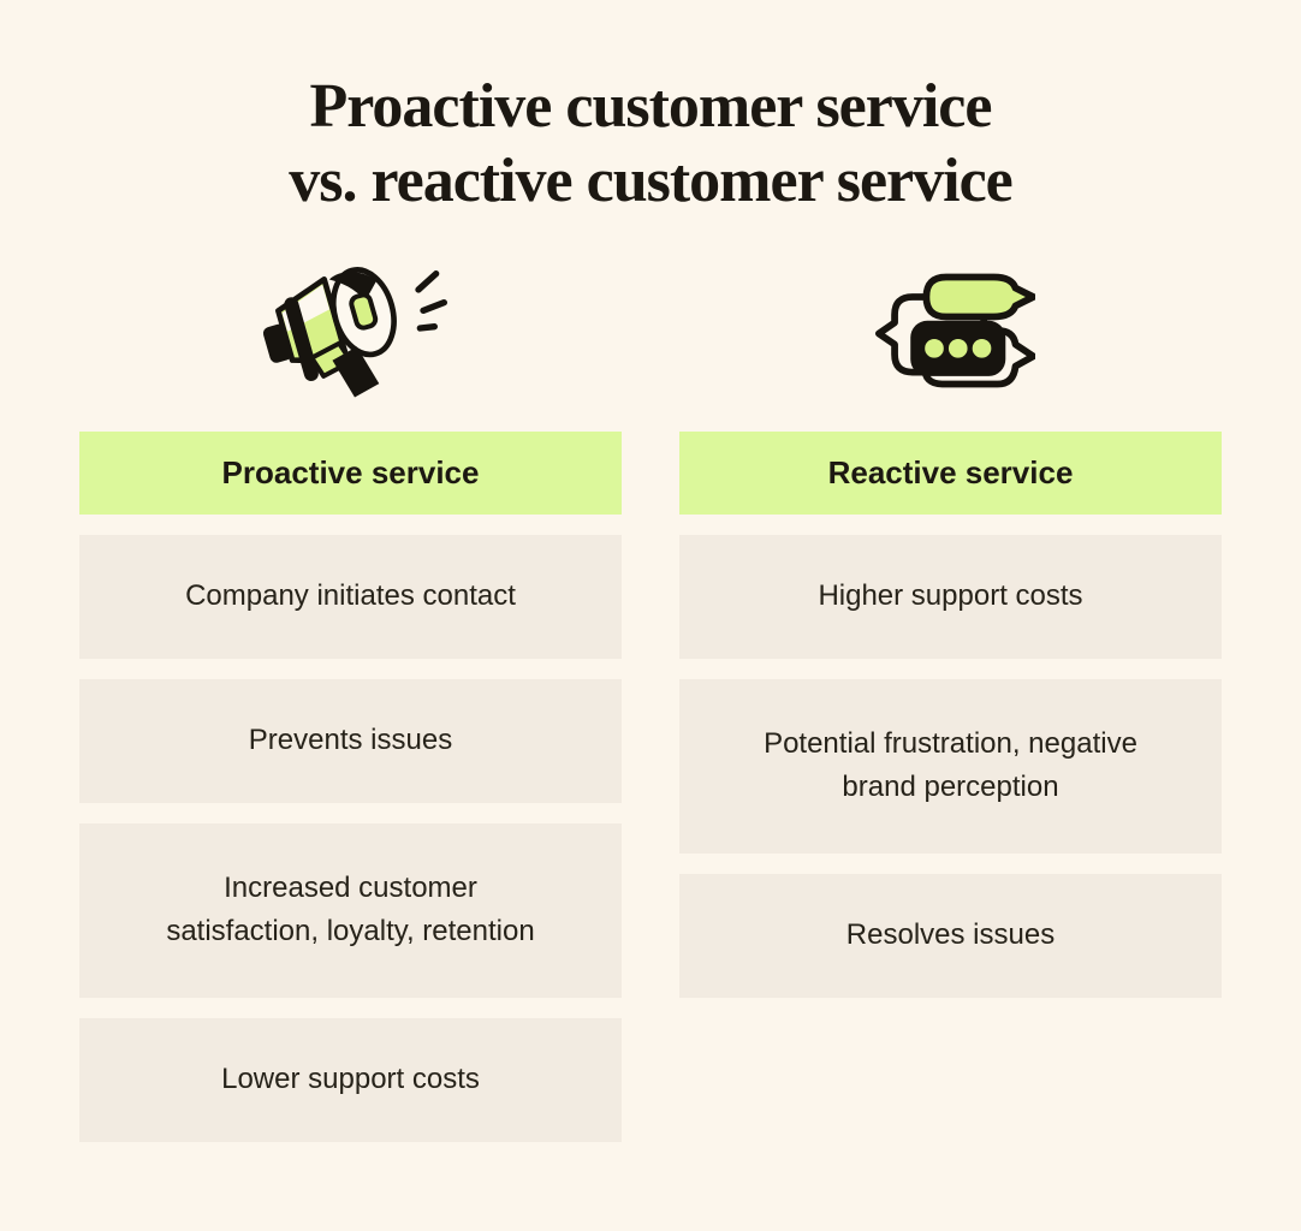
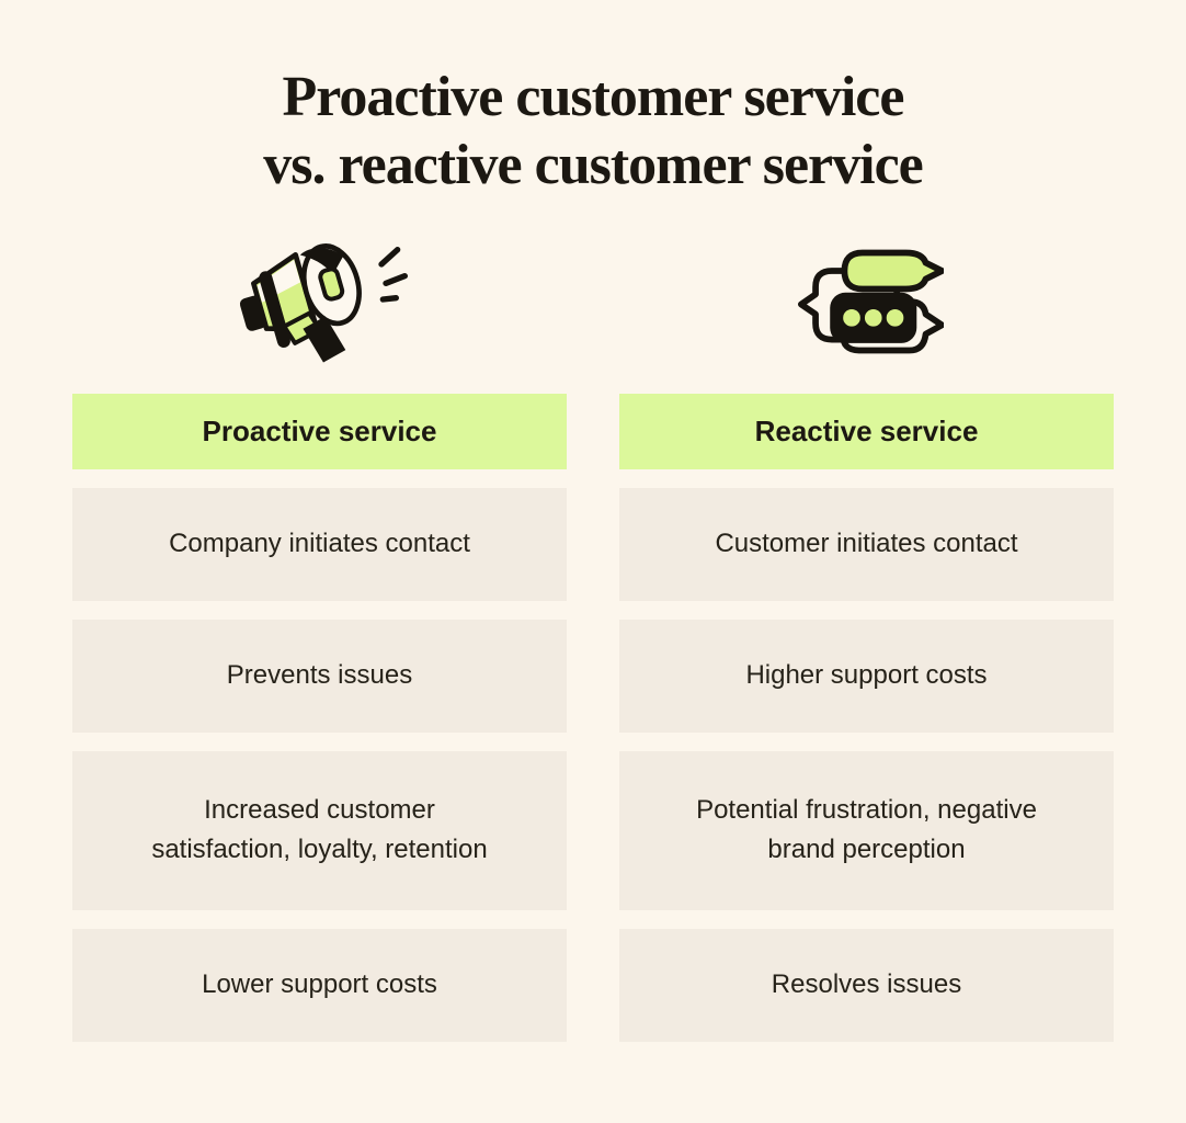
  Proactive customer service
  vs. reactive customer service
  Proactive service
  Company initiates contact
  Prevents issues
  Increased customer
  satisfaction, loyalty, retention
  Lower support costs
  Reactive service
+ Customer initiates contact
  Higher support costs
  Potential frustration, negative
  brand perception
  Resolves issues
